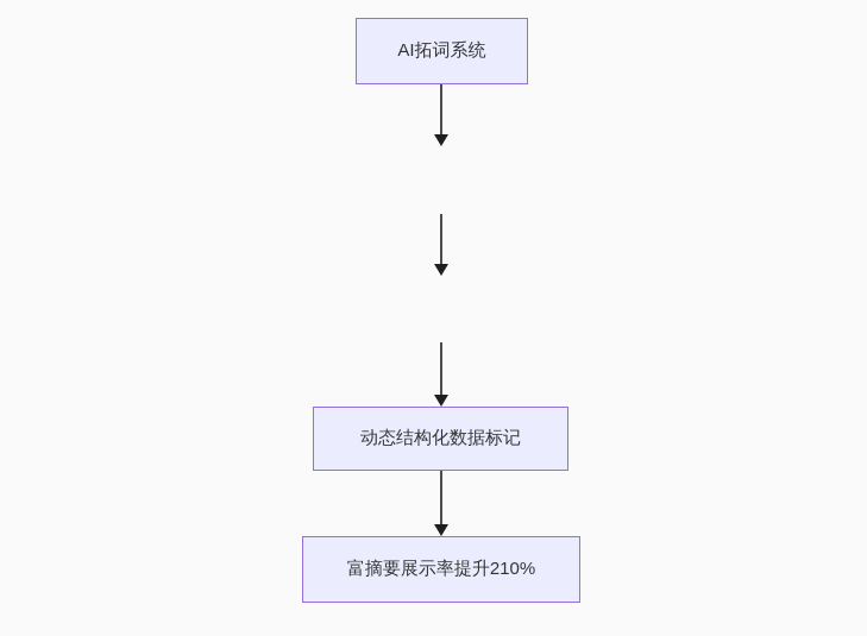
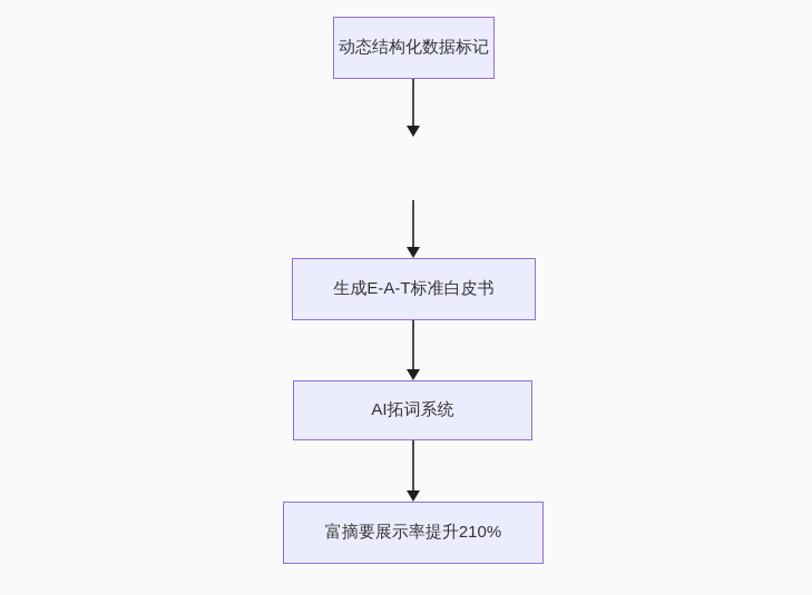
- AI拓词系统
+ 动态结构化数据标记
+ 生成E-A-T标准白皮书
- 动态结构化数据标记
+ AI拓词系统
  富摘要展示率提升210%
